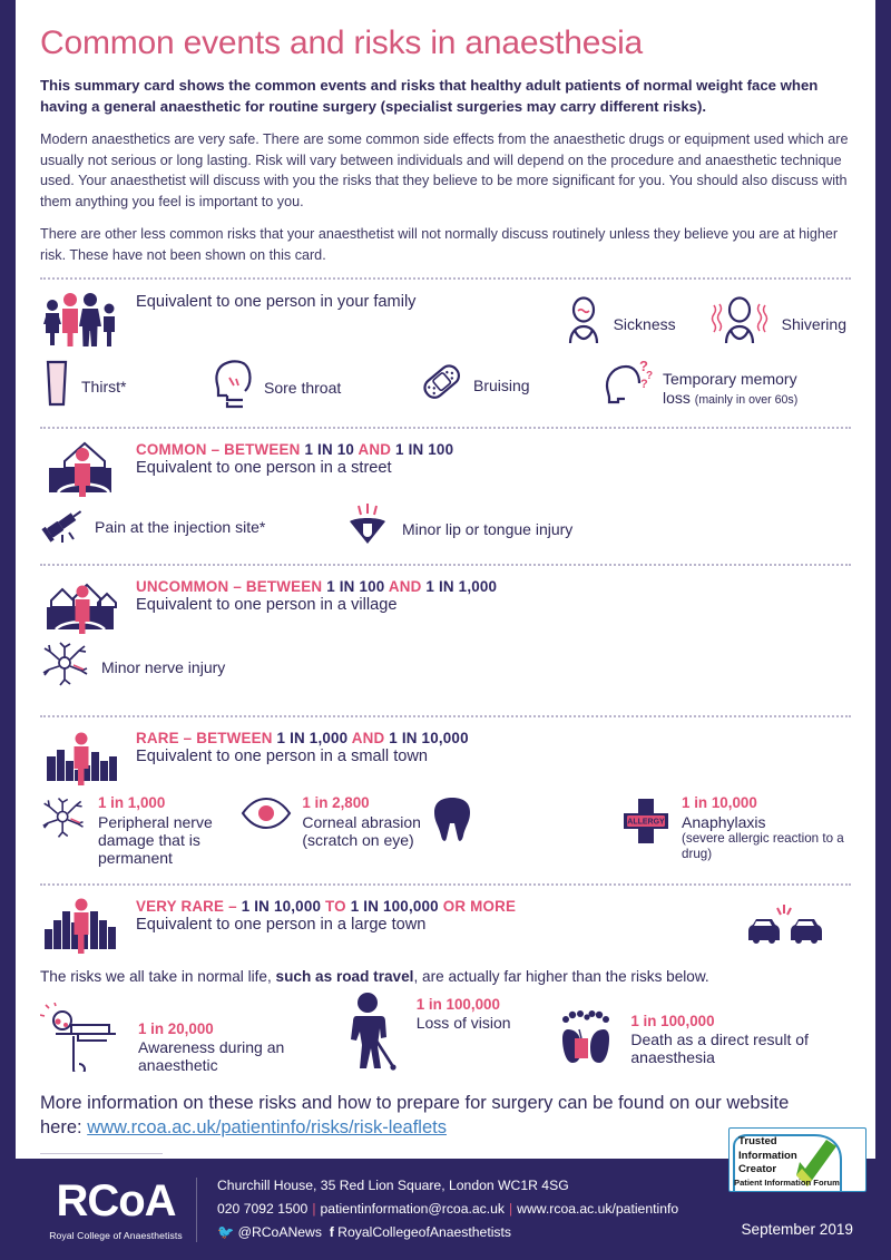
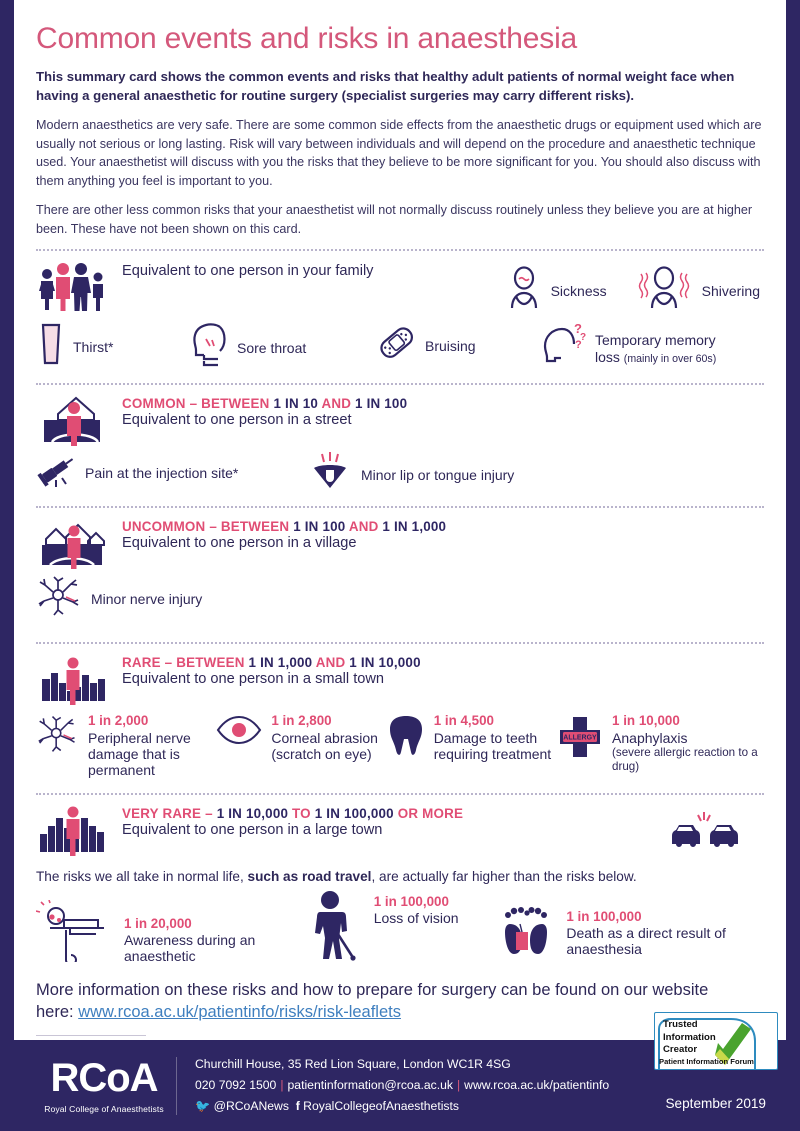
  Common events and risks in anaesthesia
  This summary card shows the common events and risks that healthy adult patients of normal weight face when having a general anaesthetic for routine surgery (specialist surgeries may carry different risks).
  Modern anaesthetics are very safe. There are some common side effects from the anaesthetic drugs or equipment used which are usually not serious or long lasting. Risk will vary between individuals and will depend on the procedure and anaesthetic technique used. Your anaesthetist will discuss with you the risks that they believe to be more significant for you. You should also discuss with them anything you feel is important to you.
- There are other less common risks that your anaesthetist will not normally discuss routinely unless they believe you are at higher risk. These have not been shown on this card.
+ There are other less common risks that your anaesthetist will not normally discuss routinely unless they believe you are at higher been. These have not been shown on this card.
  Equivalent to one person in your family
  Sickness
  Shivering
  Thirst*
  Sore throat
  Bruising
  ?
  ?
  ?
  Temporary memory
  loss (mainly in over 60s)
  COMMON – BETWEEN 1 IN 10 AND 1 IN 100
  Equivalent to one person in a street
  Pain at the injection site*
  Minor lip or tongue injury
  UNCOMMON – BETWEEN 1 IN 100 AND 1 IN 1,000
  Equivalent to one person in a village
  Minor nerve injury
  RARE – BETWEEN 1 IN 1,000 AND 1 IN 10,000
  Equivalent to one person in a small town
- 1 in 1,000
+ 1 in 2,000
  Peripheral nerve damage that is permanent
  1 in 2,800
  Corneal abrasion (scratch on eye)
+ 1 in 4,500
+ Damage to teeth requiring treatment
  1 in 10,000
  Anaphylaxis
  (severe allergic reaction to a drug)
  VERY RARE – 1 IN 10,000 TO 1 IN 100,000 OR MORE
  Equivalent to one person in a large town
  The risks we all take in normal life, such as road travel, are actually far higher than the risks below.
  1 in 20,000
  Awareness during an anaesthetic
  1 in 100,000
  Loss of vision
  1 in 100,000
  Death as a direct result of anaesthesia
  More information on these risks and how to prepare for surgery can be found on our website
  here: www.rcoa.ac.uk/patientinfo/risks/risk-leaflets
  Trusted
  Information
  Creator
  Patient Information Forum
  RCoA
  Royal College of Anaesthetists
  Churchill House, 35 Red Lion Square, London WC1R 4SG
  020 7092 1500 | patientinformation@rcoa.ac.uk | www.rcoa.ac.uk/patientinfo
  🐦 @RCoANews f RoyalCollegeofAnaesthetists
  September 2019
